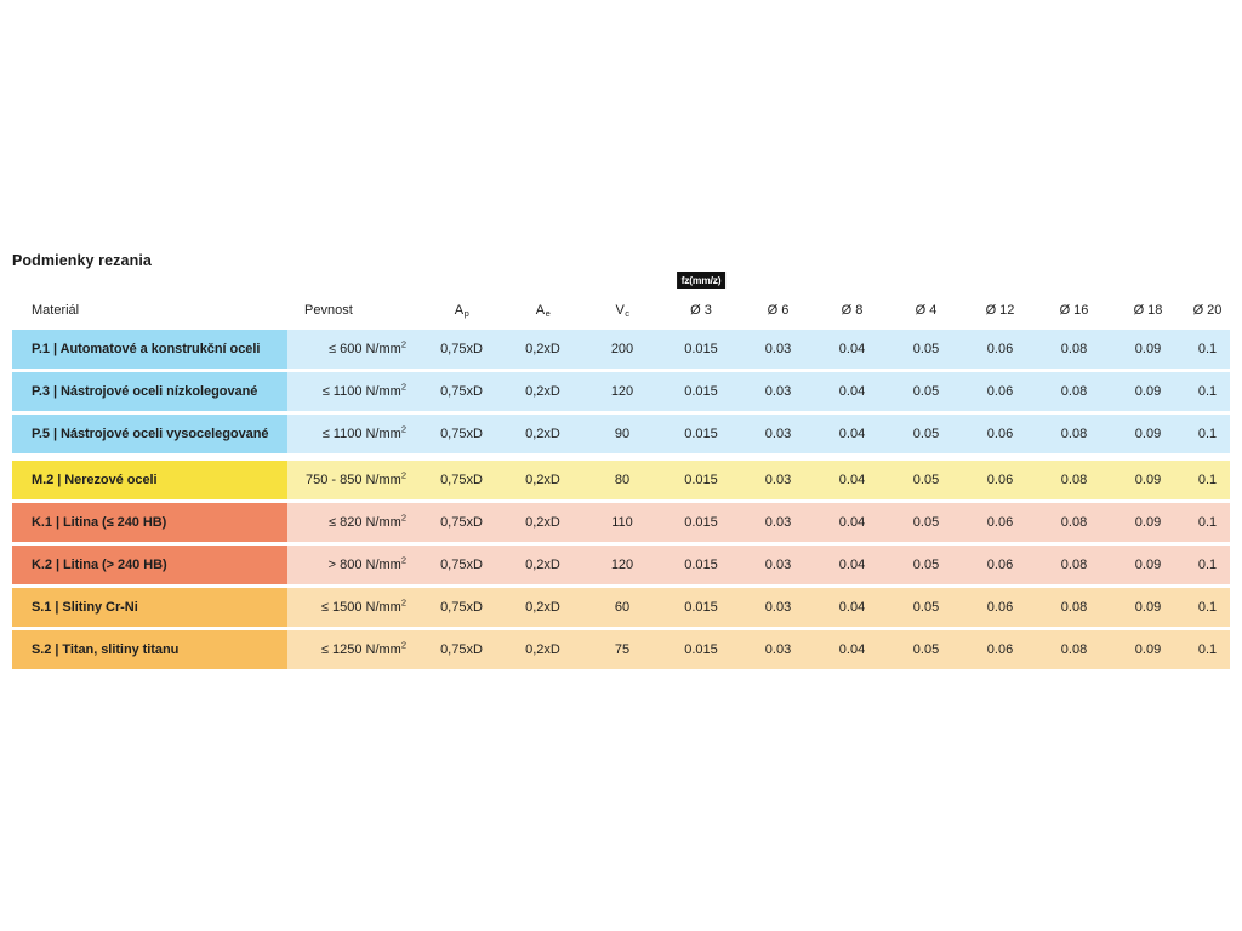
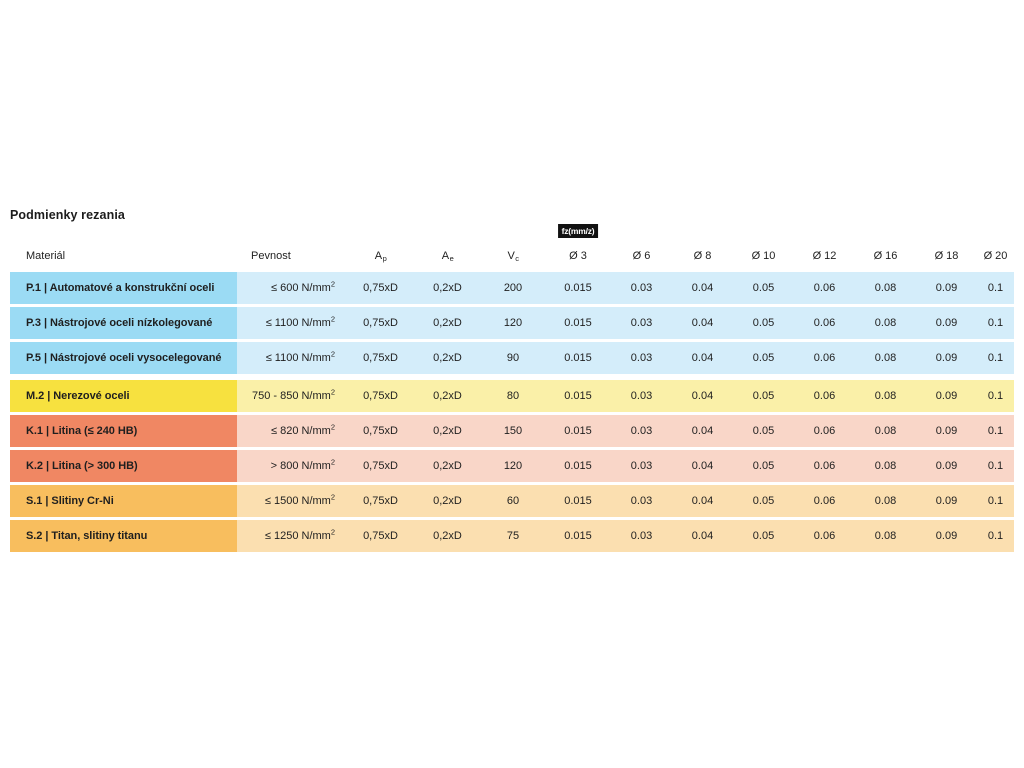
  Podmienky rezania
- Materiál	Pevnost	Ap	Ae	Vc	fz(mm/z) Ø 3	Ø 6	Ø 8	Ø 4	Ø 12	Ø 16	Ø 18	Ø 20
+ Materiál	Pevnost	Ap	Ae	Vc	fz(mm/z) Ø 3	Ø 6	Ø 8	Ø 10	Ø 12	Ø 16	Ø 18	Ø 20
  P.1 | Automatové a konstrukční oceli	≤ 600 N/mm2	0,75xD	0,2xD	200	0.015	0.03	0.04	0.05	0.06	0.08	0.09	0.1
  P.3 | Nástrojové oceli nízkolegované	≤ 1100 N/mm2	0,75xD	0,2xD	120	0.015	0.03	0.04	0.05	0.06	0.08	0.09	0.1
  P.5 | Nástrojové oceli vysocelegované	≤ 1100 N/mm2	0,75xD	0,2xD	90	0.015	0.03	0.04	0.05	0.06	0.08	0.09	0.1
  M.2 | Nerezové oceli	750 - 850 N/mm2	0,75xD	0,2xD	80	0.015	0.03	0.04	0.05	0.06	0.08	0.09	0.1
- K.1 | Litina (≤ 240 HB)	≤ 820 N/mm2	0,75xD	0,2xD	110	0.015	0.03	0.04	0.05	0.06	0.08	0.09	0.1
+ K.1 | Litina (≤ 240 HB)	≤ 820 N/mm2	0,75xD	0,2xD	150	0.015	0.03	0.04	0.05	0.06	0.08	0.09	0.1
- K.2 | Litina (> 240 HB)	> 800 N/mm2	0,75xD	0,2xD	120	0.015	0.03	0.04	0.05	0.06	0.08	0.09	0.1
+ K.2 | Litina (> 300 HB)	> 800 N/mm2	0,75xD	0,2xD	120	0.015	0.03	0.04	0.05	0.06	0.08	0.09	0.1
  S.1 | Slitiny Cr-Ni	≤ 1500 N/mm2	0,75xD	0,2xD	60	0.015	0.03	0.04	0.05	0.06	0.08	0.09	0.1
  S.2 | Titan, slitiny titanu	≤ 1250 N/mm2	0,75xD	0,2xD	75	0.015	0.03	0.04	0.05	0.06	0.08	0.09	0.1
